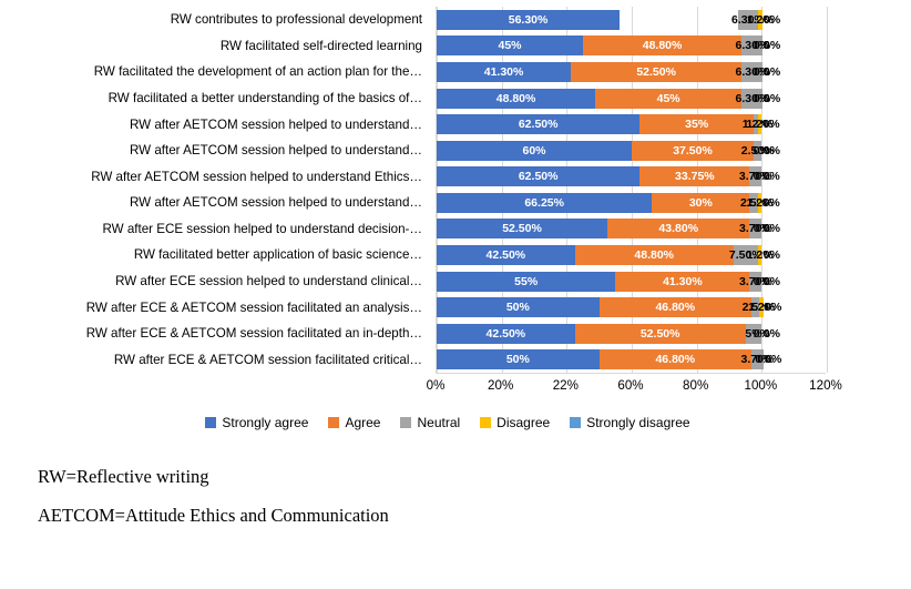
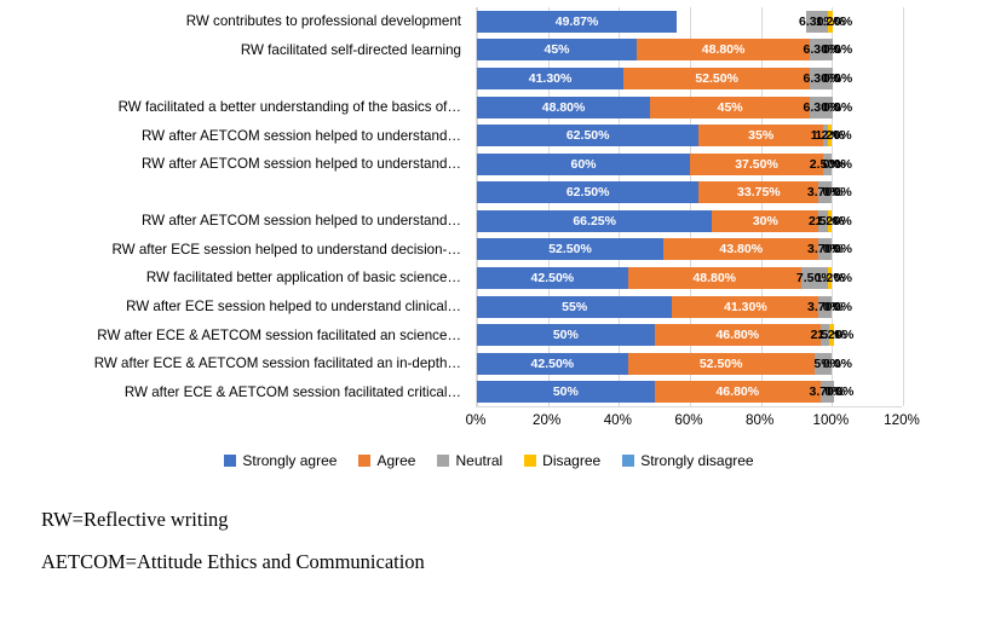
  RW contributes to professional development
  RW facilitated self-directed learning
- RW facilitated the development of an action plan for the…
  RW facilitated a better understanding of the basics of…
  RW after AETCOM session helped to understand…
  RW after AETCOM session helped to understand…
- RW after AETCOM session helped to understand Ethics…
  RW after AETCOM session helped to understand…
  RW after ECE session helped to understand decision-…
  RW facilitated better application of basic science…
  RW after ECE session helped to understand clinical…
- RW after ECE & AETCOM session facilitated an analysis…
+ RW after ECE & AETCOM session facilitated an science…
  RW after ECE & AETCOM session facilitated an in-depth…
  RW after ECE & AETCOM session facilitated critical…
- 56.30%
+ 49.87%
  6.30
  1.2%
  0%
  45%
  48.80%
  6.30%
  0%
  0%
  41.30%
  52.50%
  6.30%
  0%
  0%
  48.80%
  45%
  6.30%
  0%
  0%
  62.50%
  35%
  1.2%
  1.2%
  0%
  60%
  37.50%
  2.50%
  0%
  0%
  62.50%
  33.75%
  3.70%
  0%
  0%
  66.25%
  30%
  2.5%
  1.2%
  0%
  52.50%
  43.80%
  3.70%
  0%
  0%
  42.50%
  48.80%
  7.50
  1.2%
  0%
  55%
  41.30%
  3.70%
  0%
  0%
  50%
  46.80%
  2.5%
  1.2%
  0%
  42.50%
  52.50%
  5%
  0%
  0%
  50%
  46.80%
  3.70%
  0%
  0%
  0%
  20%
- 22%
+ 40%
  60%
  80%
  100%
  120%
  Strongly agree
  Agree
  Neutral
  Disagree
  Strongly disagree
  RW=Reflective writing
  AETCOM=Attitude Ethics and Communication
